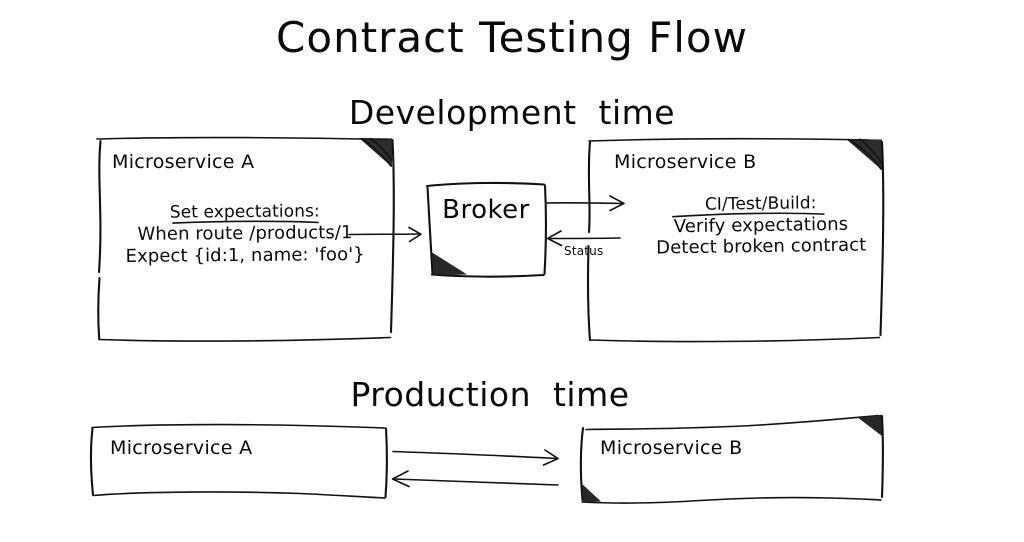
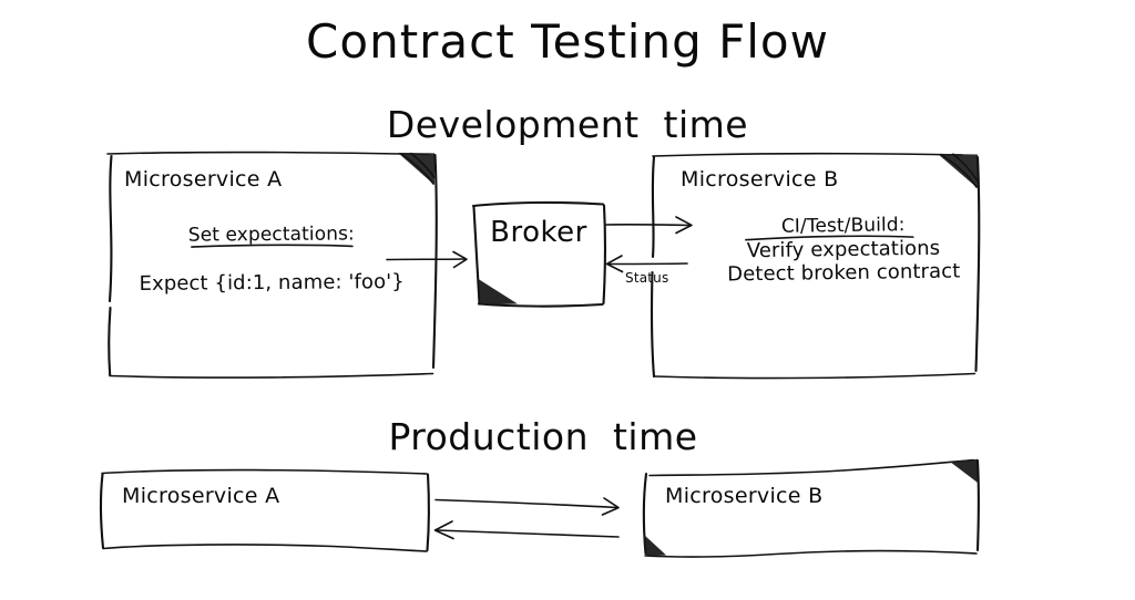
  Contract Testing Flow
  Development time
  Microservice A
  Set expectations:
- When route /products/1
  Expect {id:1, name: 'foo'}
  Broker
  Status
  Microservice B
  CI/Test/Build:
  Verify expectations
  Detect broken contract
  Production time
  Microservice A
  Microservice B
